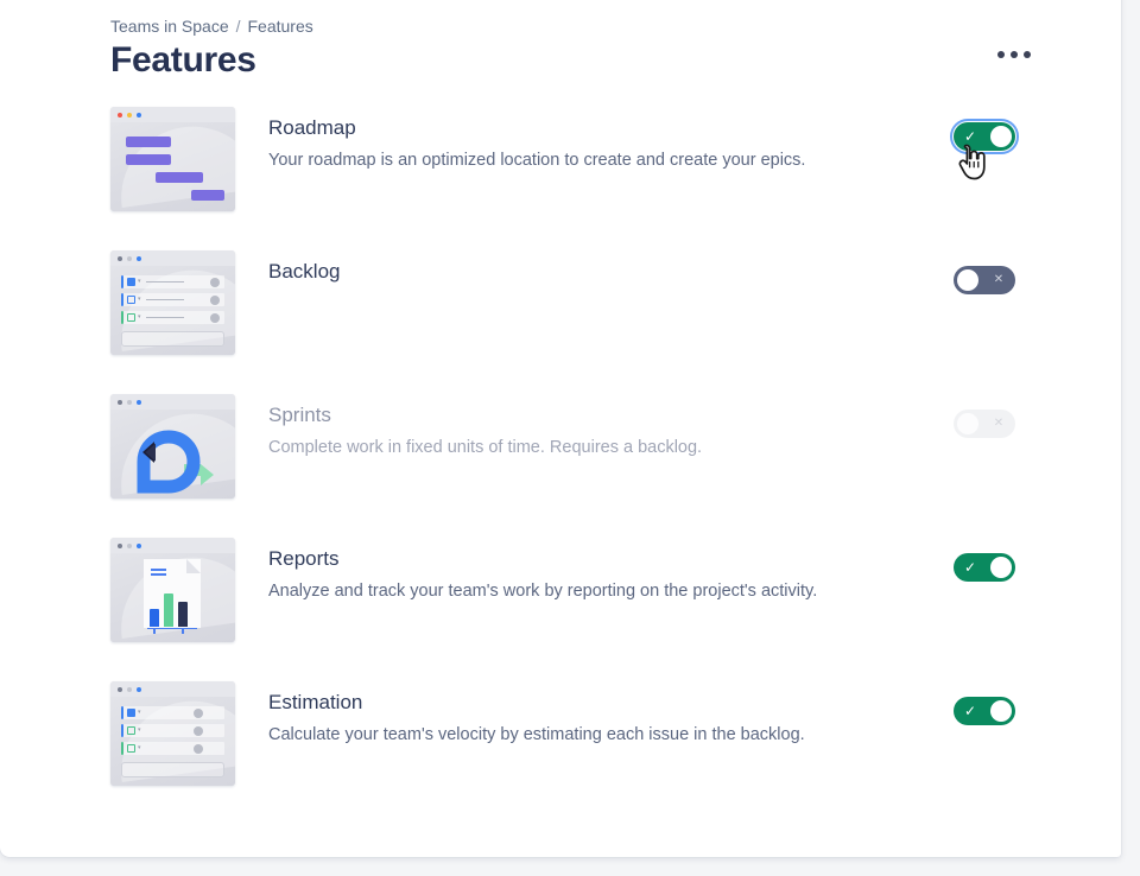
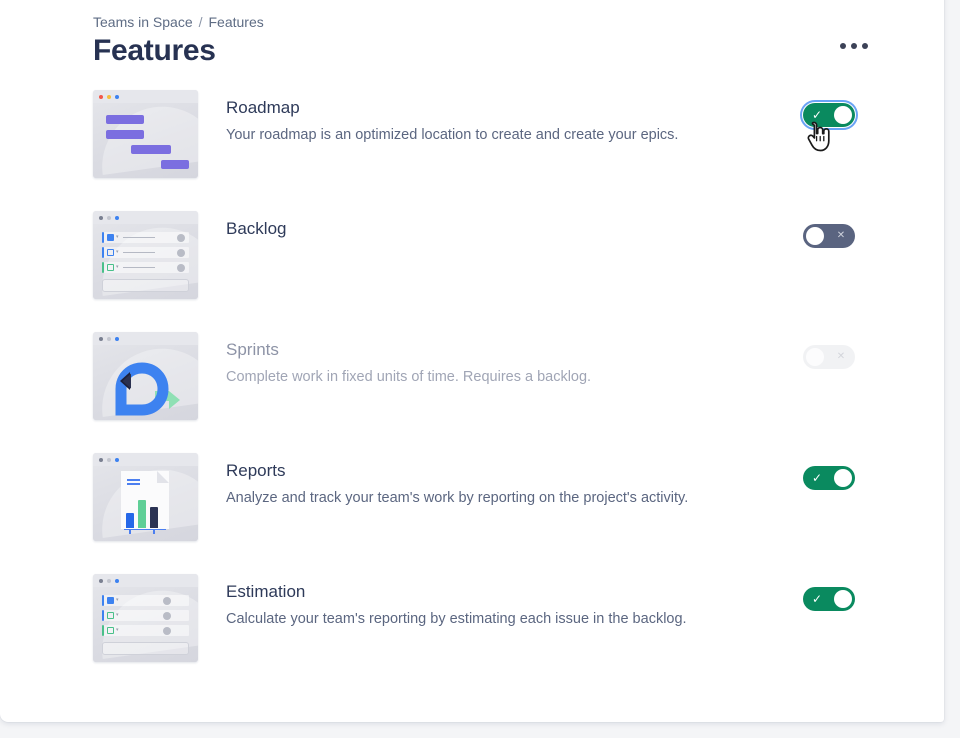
  Teams in Space / Features
  Features
  Roadmap
  Your roadmap is an optimized location to create and create your epics.
  ✓
  Backlog
  ✕
  Sprints
  Complete work in fixed units of time. Requires a backlog.
  ✕
  Reports
  Analyze and track your team's work by reporting on the project's activity.
  ✓
  Estimation
- Calculate your team's velocity by estimating each issue in the backlog.
+ Calculate your team's reporting by estimating each issue in the backlog.
  ✓
